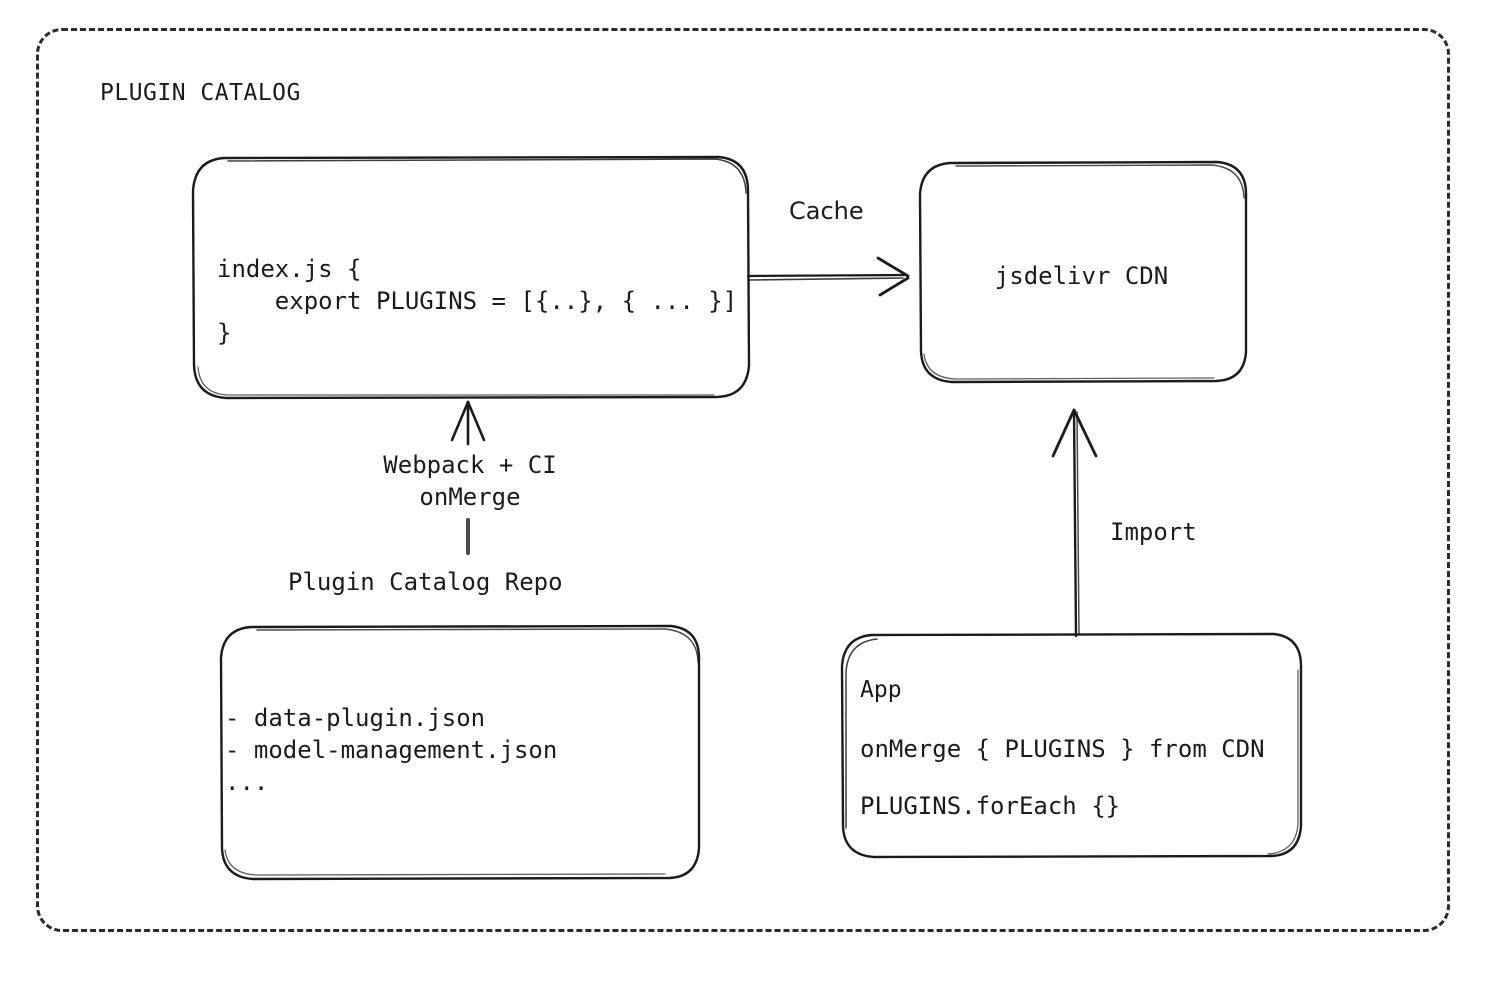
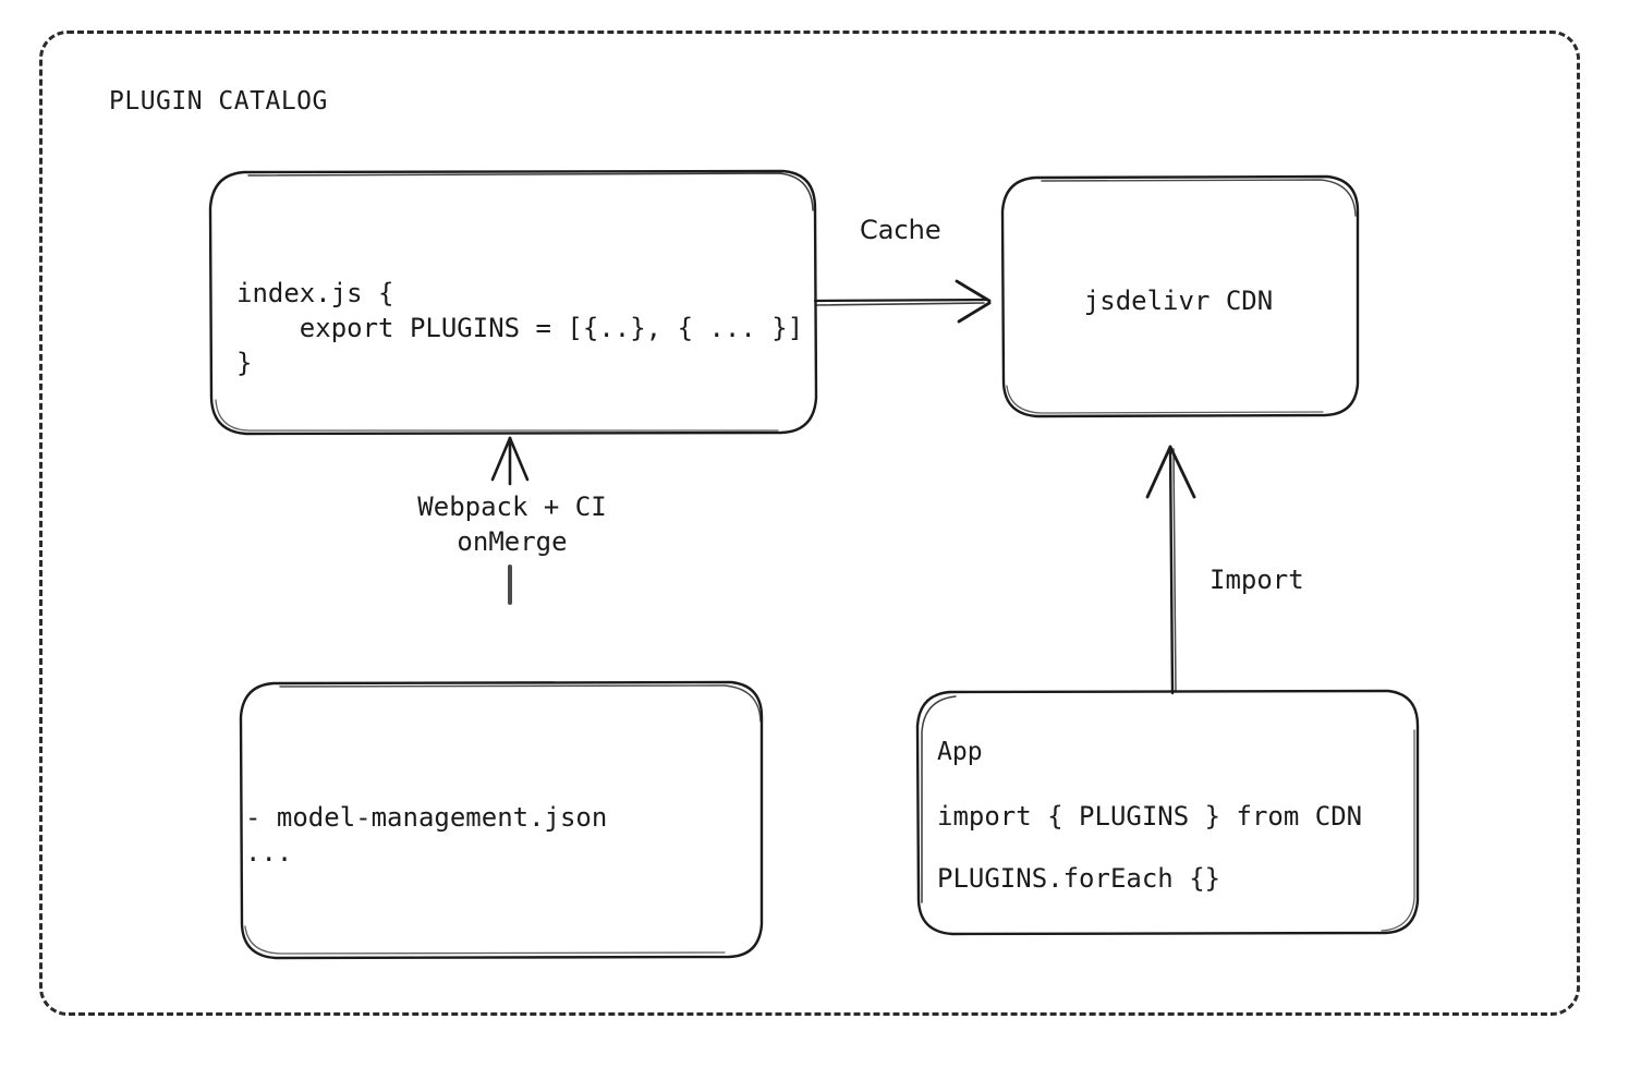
  PLUGIN CATALOG
  index.js {
  export PLUGINS = [{..}, { ... }]
  }
  jsdelivr CDN
- Plugin Catalog Repo
- - data-plugin.json
  - model-management.json
  ...
  App
- onMerge { PLUGINS } from CDN
+ import { PLUGINS } from CDN
  PLUGINS.forEach {}
  Cache
  Webpack + CI
  onMerge
  Import
